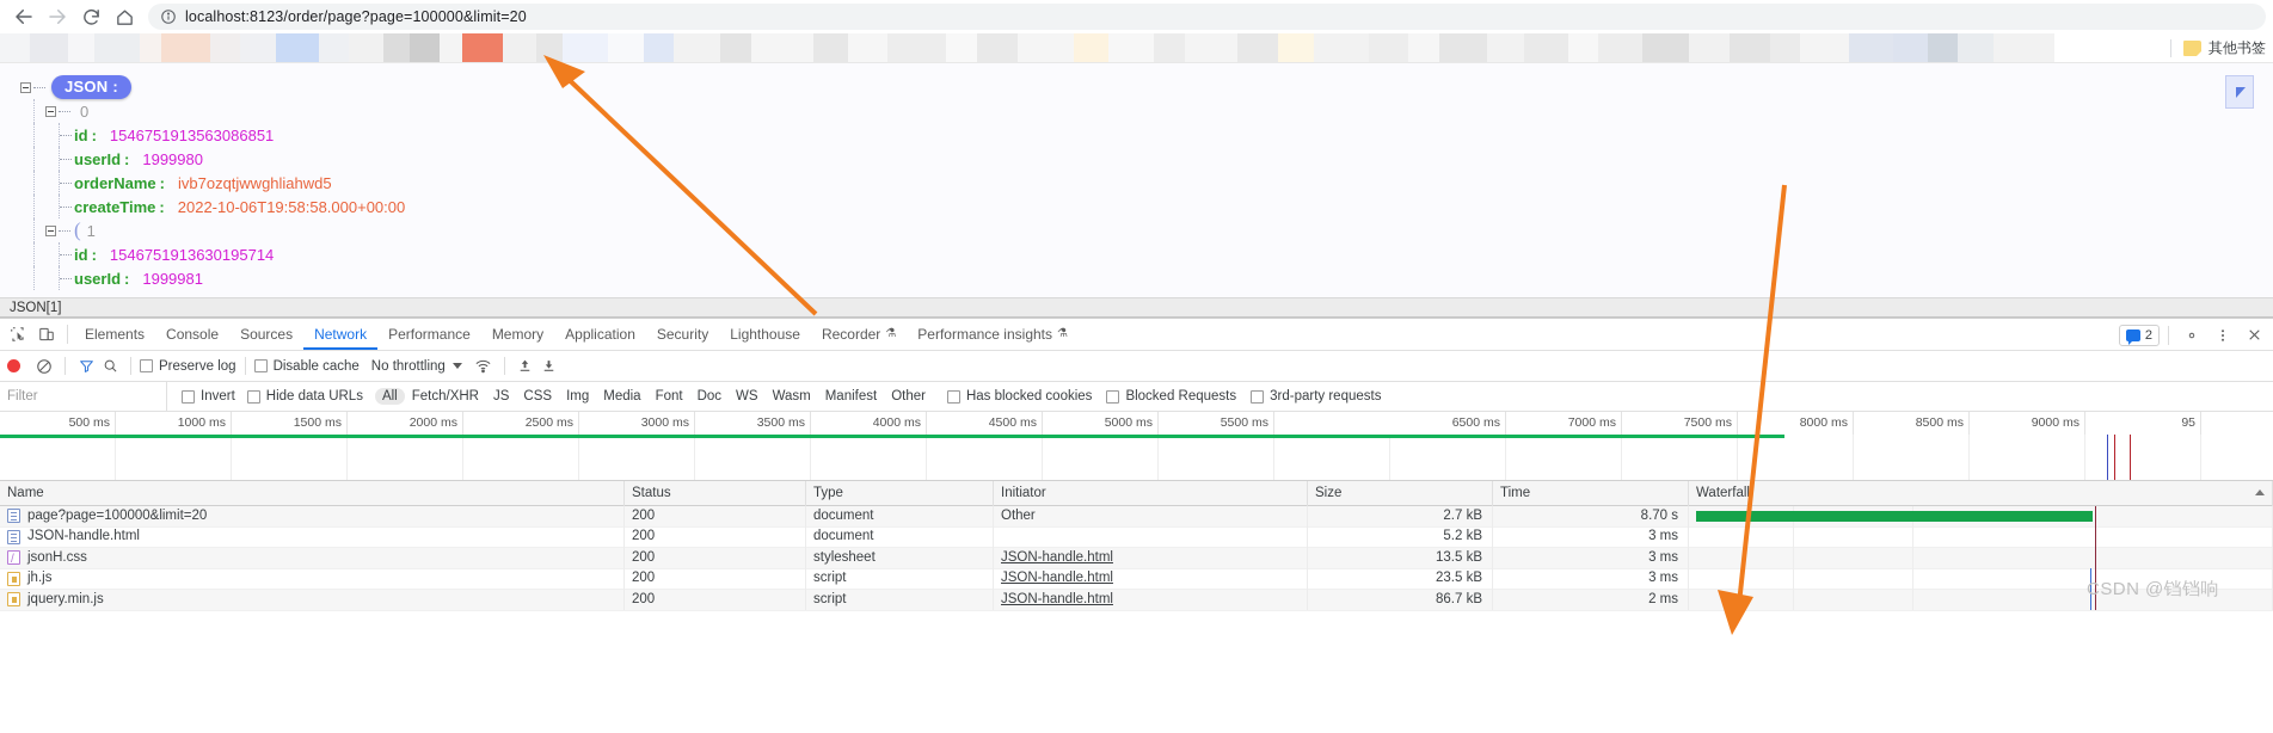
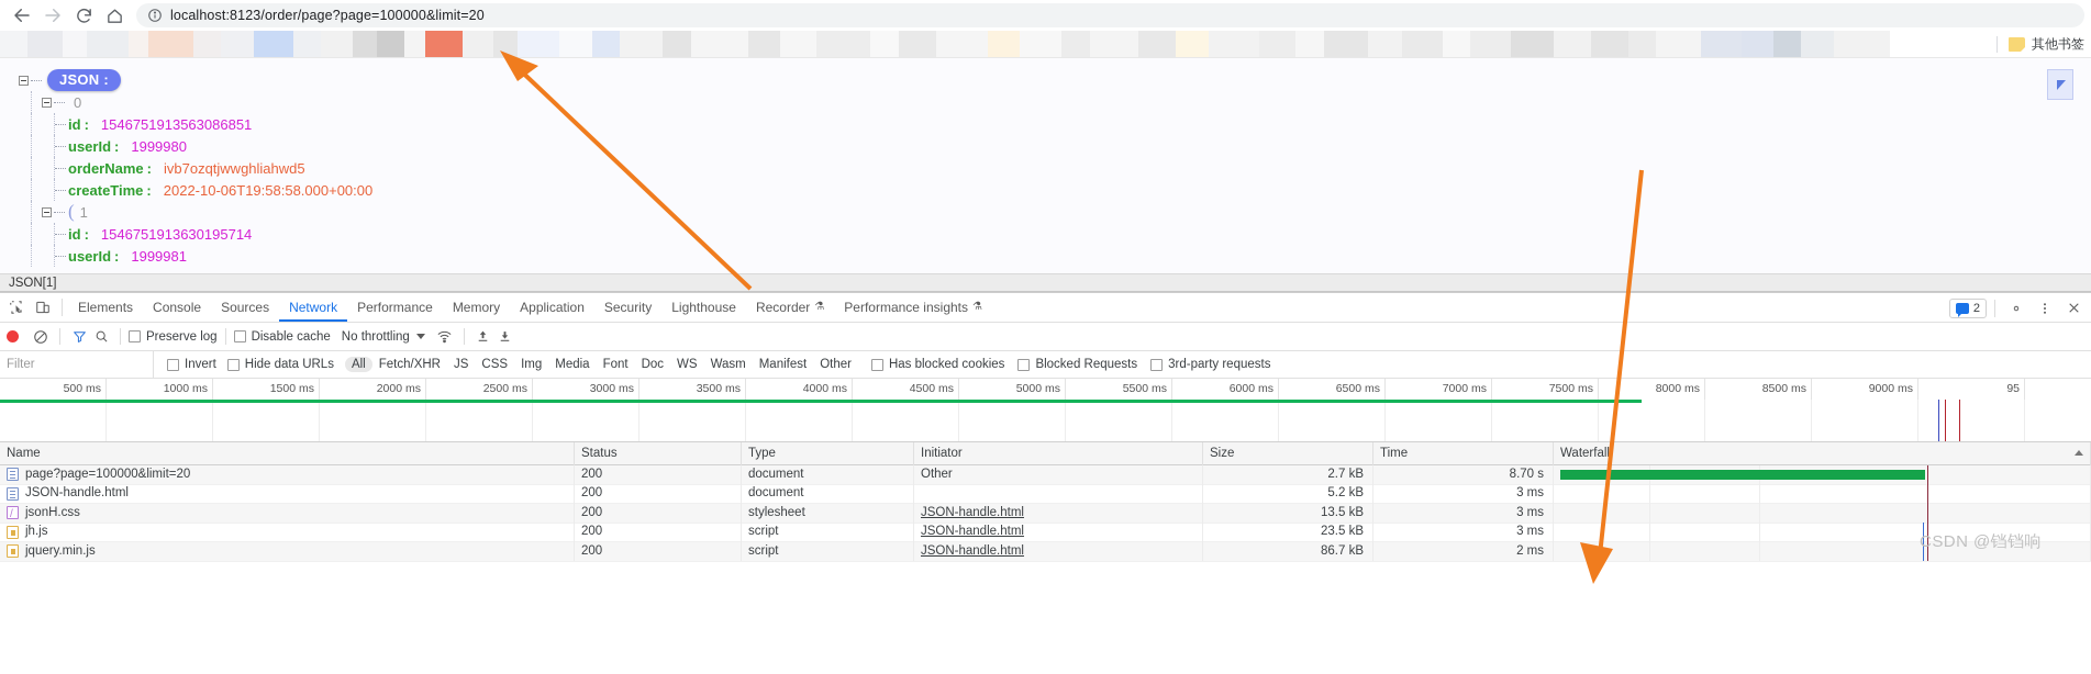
  localhost:8123/order/page?page=100000&limit=20
  其他书签
  JSON :
  0
  id
  :
  1546751913563086851
  userId
  :
  1999980
  orderName
  :
  ivb7ozqtjwwghliahwd5
  createTime
  :
  2022-10-06T19:58:58.000+00:00
  (
  1
  id
  :
  1546751913630195714
  userId
  :
  1999981
  JSON[1]
  Elements
  Console
  Sources
  Network
  Performance
  Memory
  Application
  Security
  Lighthouse
  Recorder
  ⚗
  Performance insights
  ⚗
  2
  Preserve log
  Disable cache
  No throttling
  Filter
  Invert
  Hide data URLs
  All
  Fetch/XHR
  JS
  CSS
  Img
  Media
  Font
  Doc
  WS
  Wasm
  Manifest
  Other
  Has blocked cookies
  Blocked Requests
  3rd-party requests
  500 ms
  1000 ms
  1500 ms
  2000 ms
  2500 ms
  3000 ms
  3500 ms
  4000 ms
  4500 ms
  5000 ms
  5500 ms
+ 6000 ms
  6500 ms
  7000 ms
  7500 ms
  8000 ms
  8500 ms
  9000 ms
  95
  Name
  Status
  Type
  Initiator
  Size
  Time
  Waterfall
  page?page=100000&limit=20
  200
  document
  Other
  2.7 kB
  8.70 s
  JSON-handle.html
  200
  document
  5.2 kB
  3 ms
  jsonH.css
  200
  stylesheet
  JSON-handle.html
  13.5 kB
  3 ms
  jh.js
  200
  script
  JSON-handle.html
  23.5 kB
  3 ms
  jquery.min.js
  200
  script
  JSON-handle.html
  86.7 kB
  2 ms
  CSDN @铛铛响
